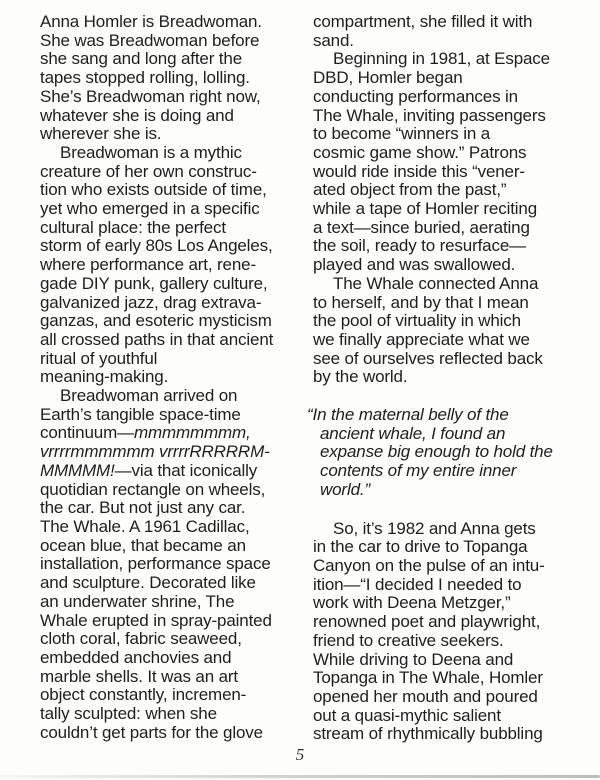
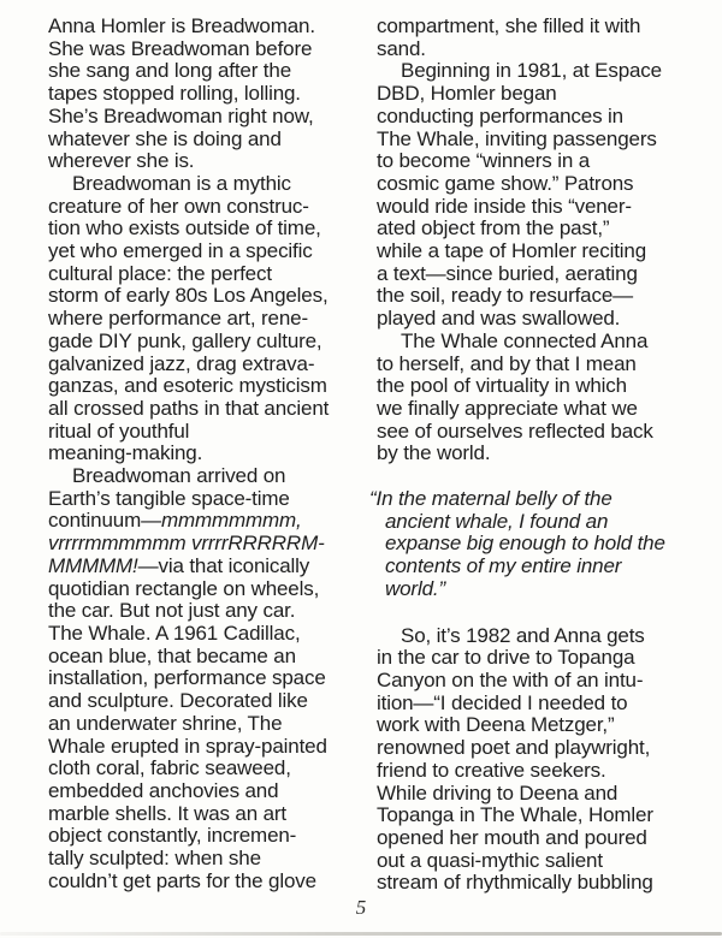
  Anna Homler is Breadwoman. She was Breadwoman before she sang and long after the tapes stopped rolling, lolling. She’s Breadwoman right now, whatever she is doing and wherever she is.
  Breadwoman is a mythic creature of her own construc- tion who exists outside of time, yet who emerged in a specific cultural place: the perfect storm of early 80s Los Angeles, where performance art, rene- gade DIY punk, gallery culture, galvanized jazz, drag extrava- ganzas, and esoteric mysticism all crossed paths in that ancient ritual of youthful meaning-making.
  Breadwoman arrived on Earth’s tangible space-time continuum—mmmmmmmm, vrrrrmmmmmm vrrrrRRRRRM- MMMMM!—via that iconically quotidian rectangle on wheels, the car. But not just any car. The Whale. A 1961 Cadillac, ocean blue, that became an installation, performance space and sculpture. Decorated like an underwater shrine, The Whale erupted in spray-painted cloth coral, fabric seaweed, embedded anchovies and marble shells. It was an art object constantly, incremen- tally sculpted: when she couldn’t get parts for the glove
  compartment, she filled it with sand.
  Beginning in 1981, at Espace DBD, Homler began conducting performances in The Whale, inviting passengers to become “winners in a cosmic game show.” Patrons would ride inside this “vener- ated object from the past,” while a tape of Homler reciting a text—since buried, aerating the soil, ready to resurface— played and was swallowed.
  The Whale connected Anna to herself, and by that I mean the pool of virtuality in which we finally appreciate what we see of ourselves reflected back by the world.
  “In the maternal belly of the ancient whale, I found an expanse big enough to hold the contents of my entire inner world.”
- So, it’s 1982 and Anna gets in the car to drive to Topanga Canyon on the pulse of an intu- ition—“I decided I needed to work with Deena Metzger,” renowned poet and playwright, friend to creative seekers. While driving to Deena and Topanga in The Whale, Homler opened her mouth and poured out a quasi-mythic salient stream of rhythmically bubbling
+ So, it’s 1982 and Anna gets in the car to drive to Topanga Canyon on the with of an intu- ition—“I decided I needed to work with Deena Metzger,” renowned poet and playwright, friend to creative seekers. While driving to Deena and Topanga in The Whale, Homler opened her mouth and poured out a quasi-mythic salient stream of rhythmically bubbling
  5
